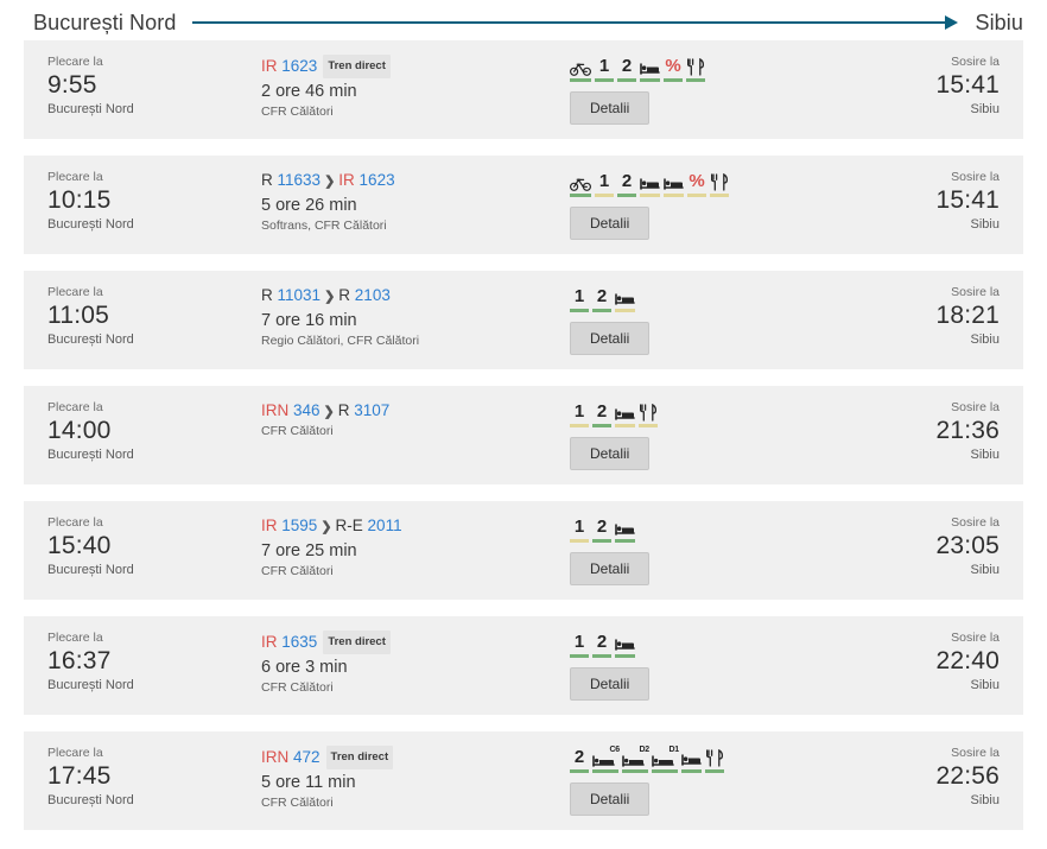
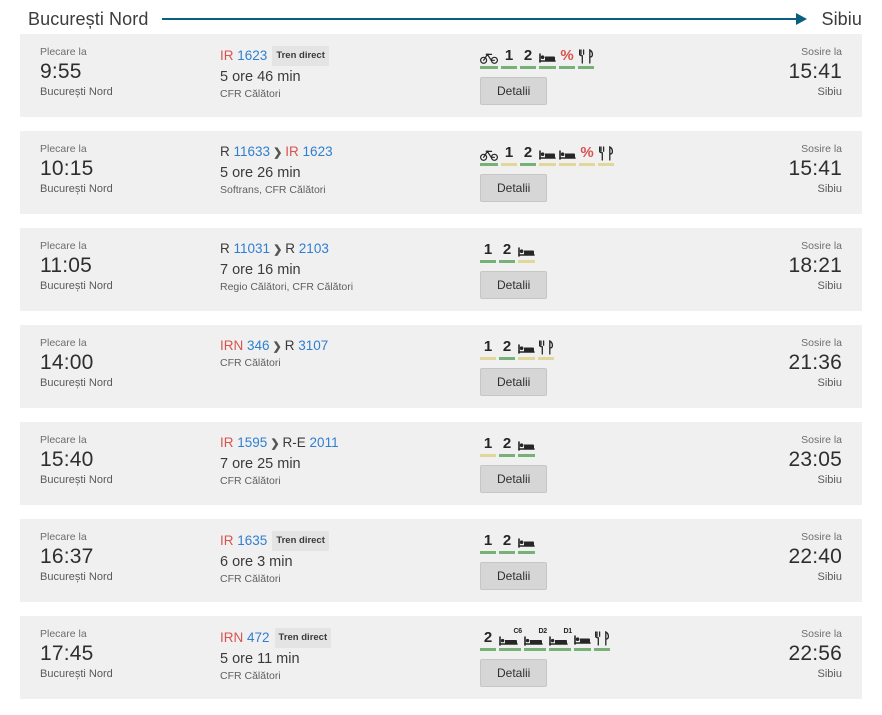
  București Nord
  Sibiu
  Plecare la
  9:55
  București Nord
  IR 1623 Tren direct
- 2 ore 46 min
+ 5 ore 46 min
  CFR Călători
  1
  2
  %
  Detalii
  Sosire la
  15:41
  Sibiu
  Plecare la
  10:15
  București Nord
  R 11633 ❯ IR 1623
  5 ore 26 min
  Softrans, CFR Călători
  1
  2
  %
  Detalii
  Sosire la
  15:41
  Sibiu
  Plecare la
  11:05
  București Nord
  R 11031 ❯ R 2103
  7 ore 16 min
  Regio Călători, CFR Călători
  1
  2
  Detalii
  Sosire la
  18:21
  Sibiu
  Plecare la
  14:00
  București Nord
  IRN 346 ❯ R 3107
  CFR Călători
  1
  2
  Detalii
  Sosire la
  21:36
  Sibiu
  Plecare la
  15:40
  București Nord
  IR 1595 ❯ R-E 2011
  7 ore 25 min
  CFR Călători
  1
  2
  Detalii
  Sosire la
  23:05
  Sibiu
  Plecare la
  16:37
  București Nord
  IR 1635 Tren direct
  6 ore 3 min
  CFR Călători
  1
  2
  Detalii
  Sosire la
  22:40
  Sibiu
  Plecare la
  17:45
  București Nord
  IRN 472 Tren direct
  5 ore 11 min
  CFR Călători
  2
  Detalii
  Sosire la
  22:56
  Sibiu
